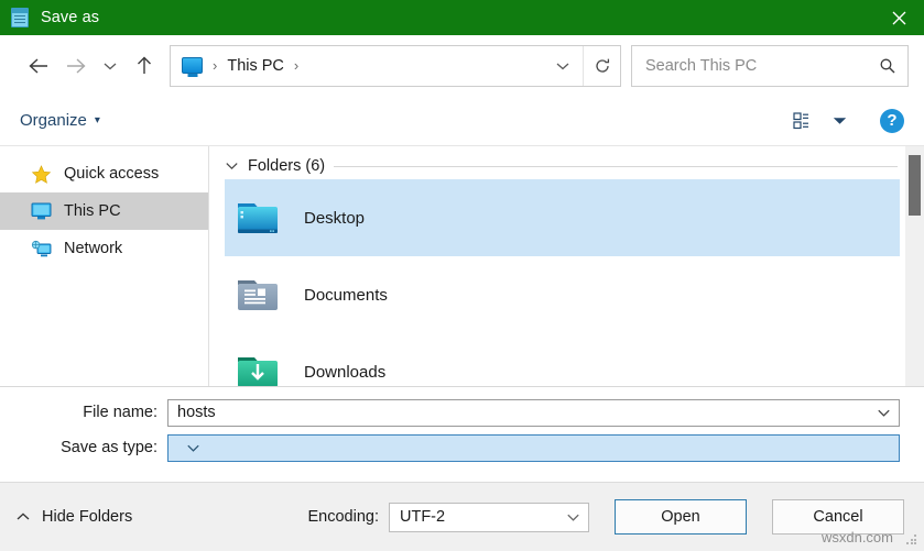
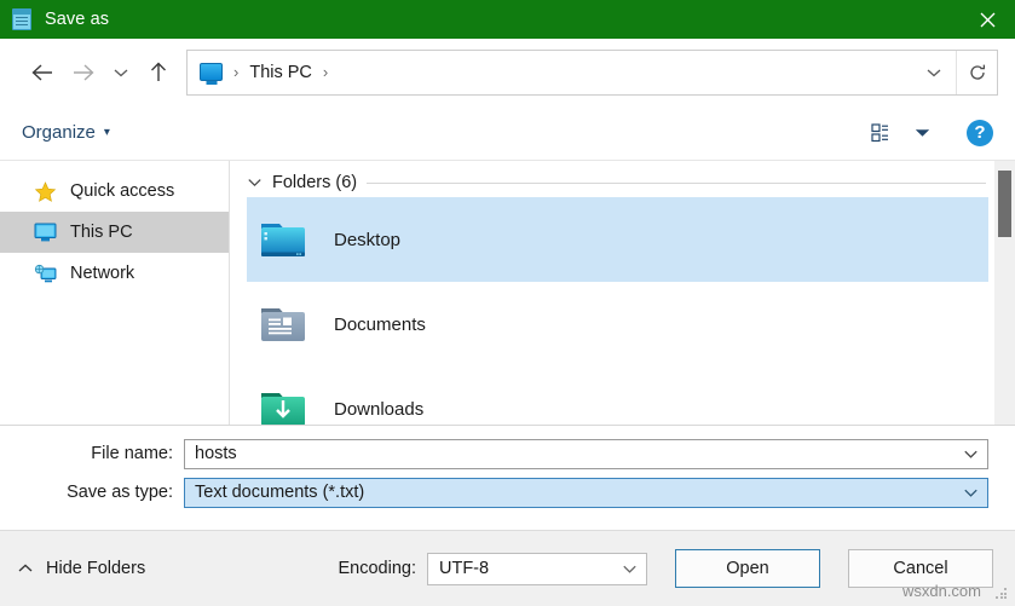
  Save as
  ›
  This PC
  ›
- Search This PC
  Organize
  ▾
  ?
  Quick access
  This PC
  Network
  Folders (6)
  Desktop
  Documents
  Downloads
  File name:
  hosts
  Save as type:
+ Text documents (*.txt)
  Hide Folders
  Encoding:
- UTF-2
+ UTF-8
  Open
  Cancel
  wsxdn.com
